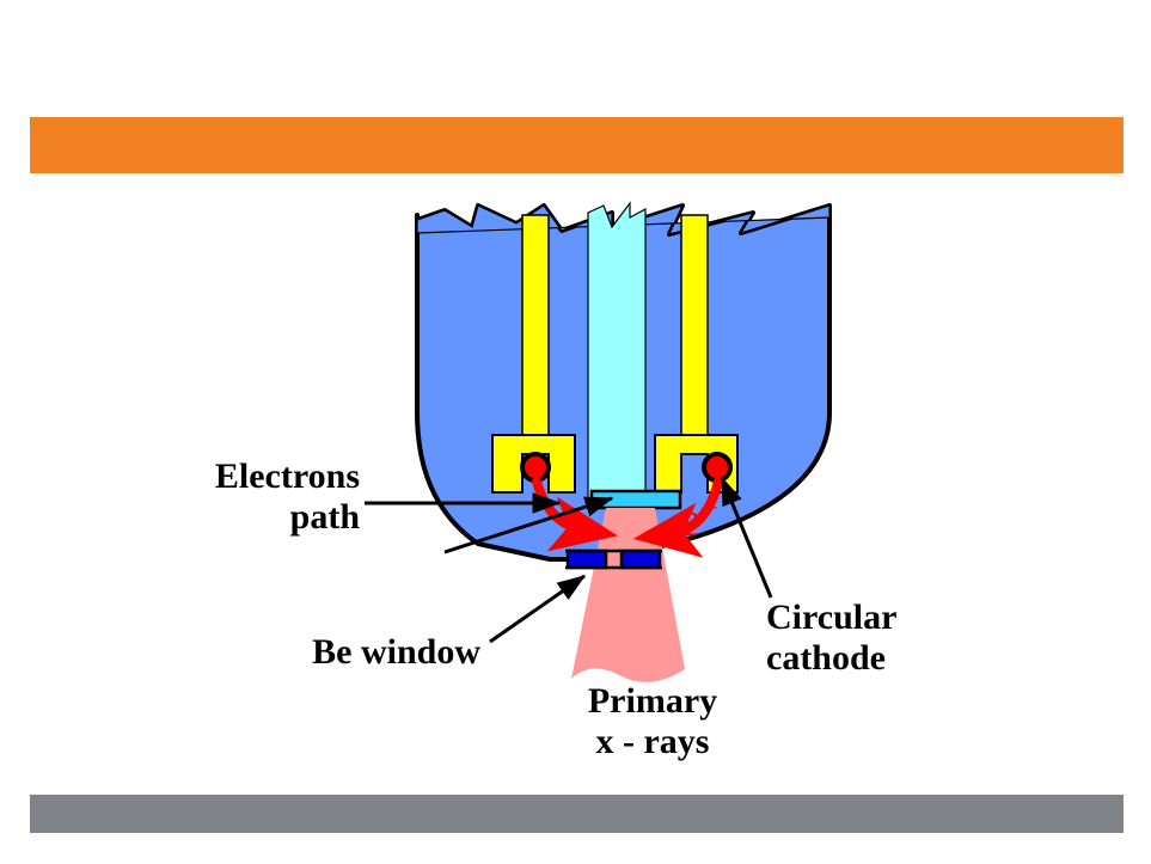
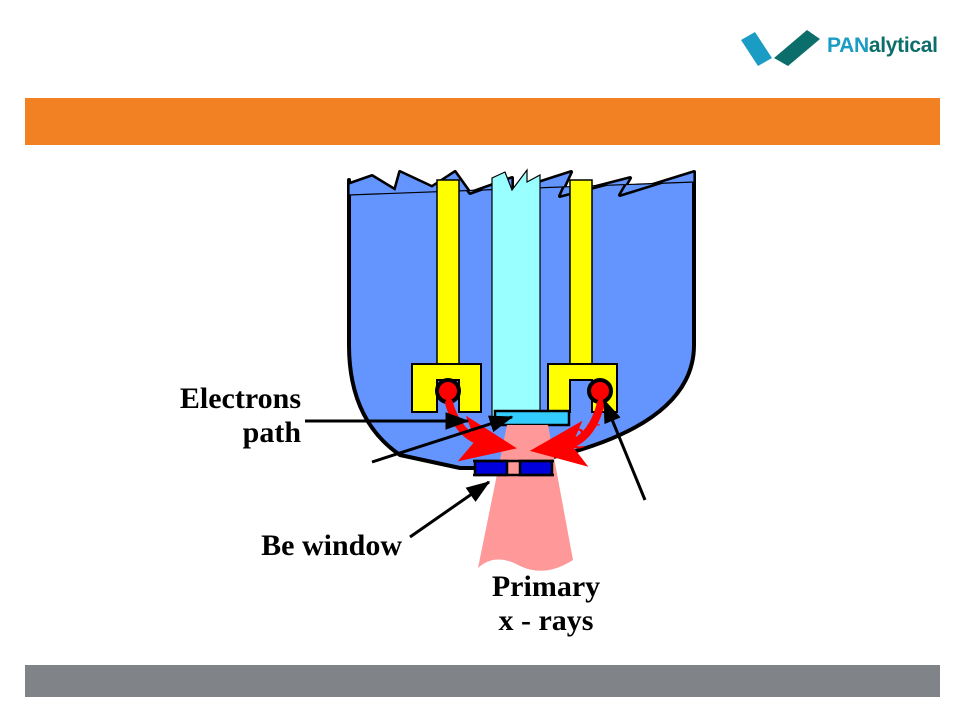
+ PANalytical
  Electrons
  path
  Be window
- Circular
- cathode
  Primary
  x - rays
  e−
